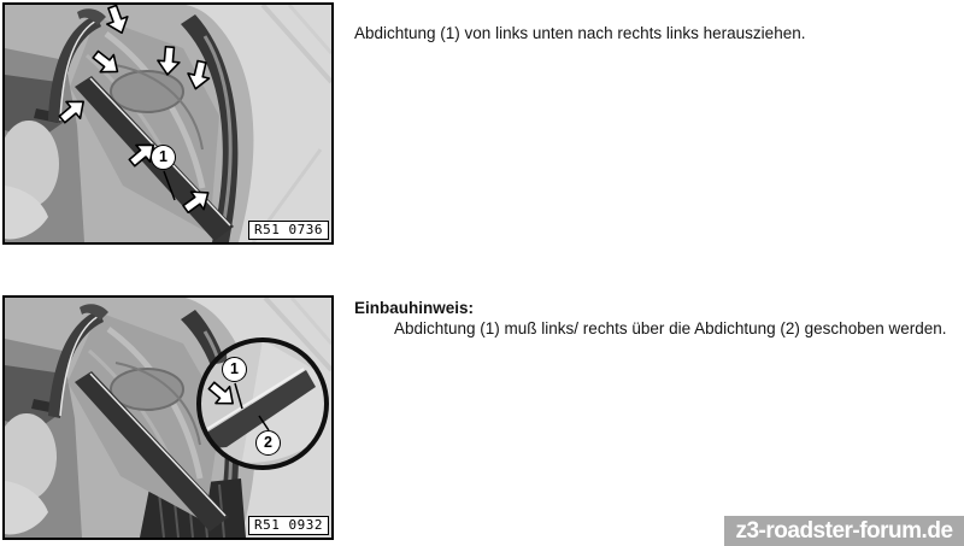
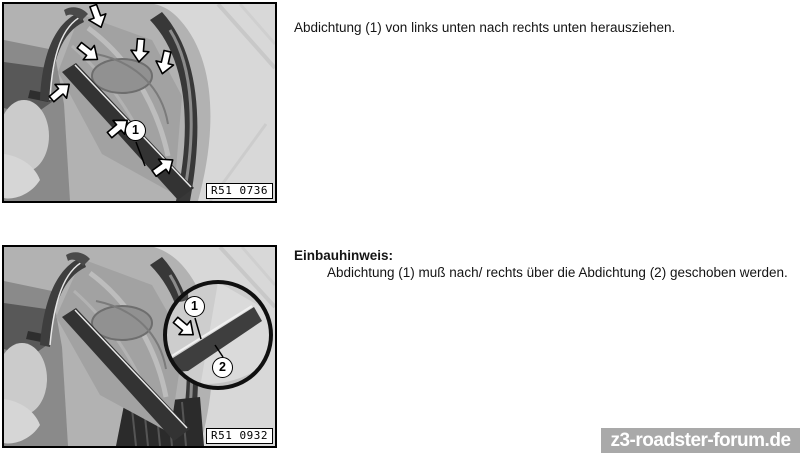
  1
  R51 0736
- Abdichtung (1) von links unten nach rechts links herausziehen.
+ Abdichtung (1) von links unten nach rechts unten herausziehen.
  1
  2
  R51 0932
  Einbauhinweis:
- Abdichtung (1) muß links/ rechts über die Abdichtung (2) geschoben werden.
+ Abdichtung (1) muß nach/ rechts über die Abdichtung (2) geschoben werden.
  z3-roadster-forum.de
